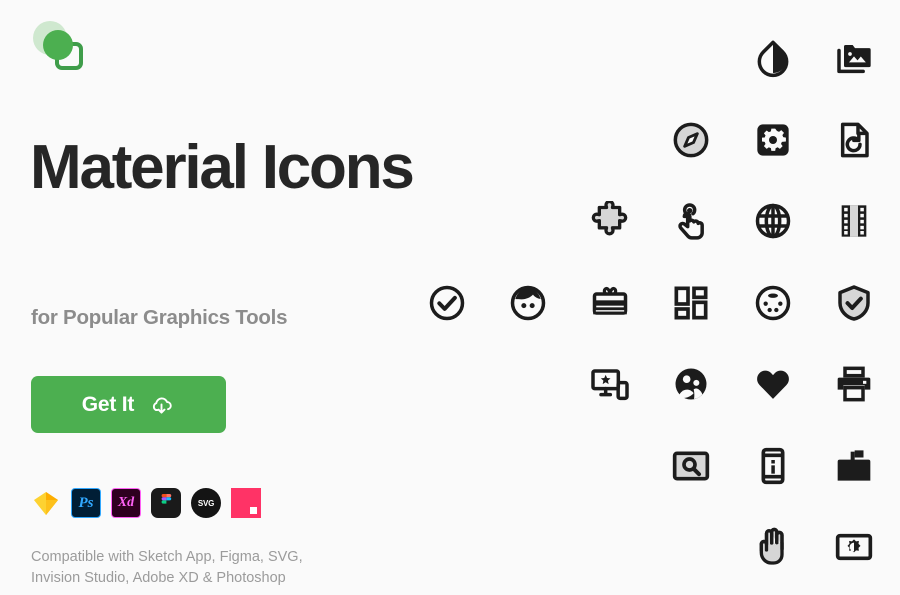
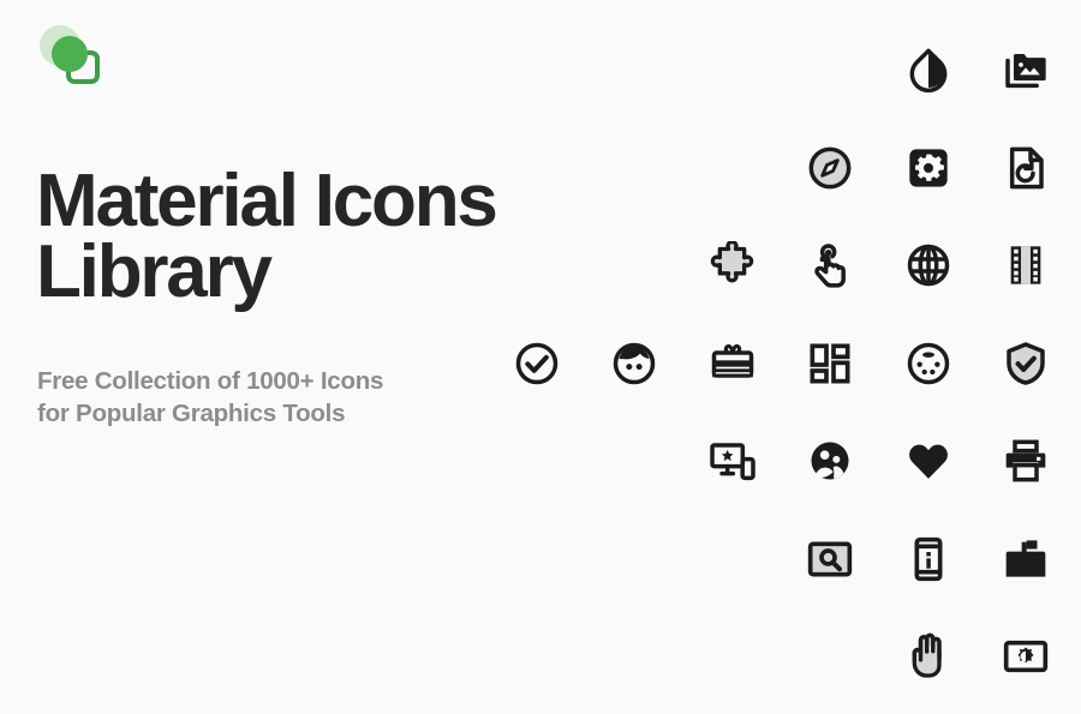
  Material Icons
+ Library
+ Free Collection of 1000+ Icons
  for Popular Graphics Tools
- Get It
- Ps
- Xd
- SVG
- Compatible with Sketch App, Figma, SVG,
- Invision Studio, Adobe XD & Photoshop
